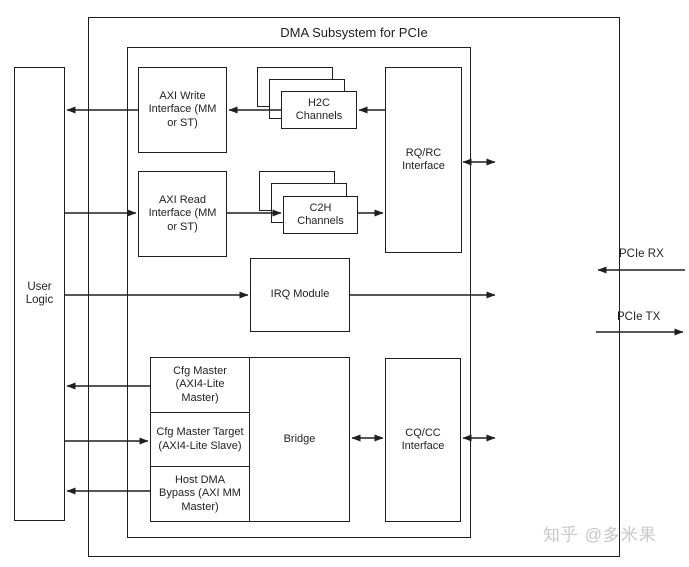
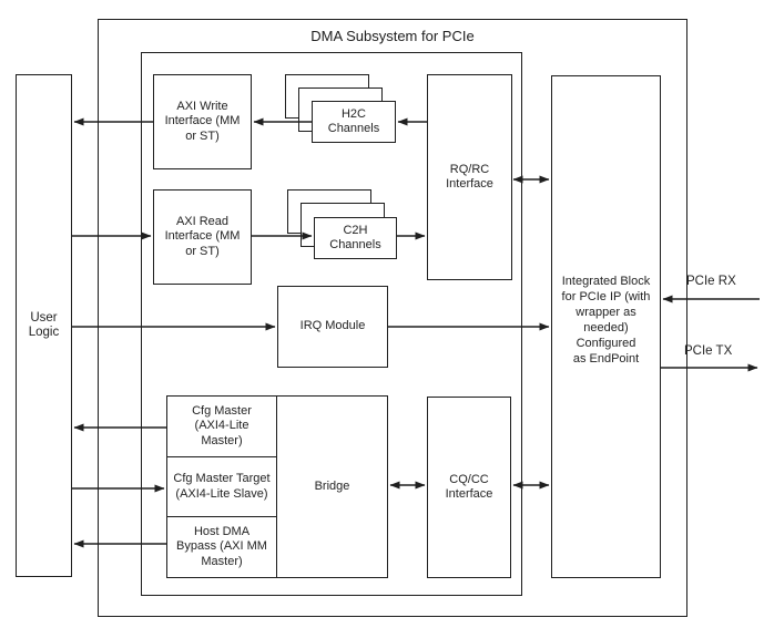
  DMA Subsystem for PCIe
  User
  Logic
  AXI Write
  Interface (MM
  or ST)
  AXI Read
  Interface (MM
  or ST)
  H2C
  Channels
  C2H
  Channels
  RQ/RC
  Interface
  IRQ Module
  Cfg Master
  (AXI4-Lite
  Master)
  Cfg Master Target
  (AXI4-Lite Slave)
  Host DMA
  Bypass (AXI MM
  Master)
  Bridge
  CQ/CC
  Interface
+ Integrated Block
+ for PCIe IP (with
+ wrapper as
+ needed)
+ Configured
+ as EndPoint
  PCIe RX
  PCIe TX
- 知乎 @多米果
